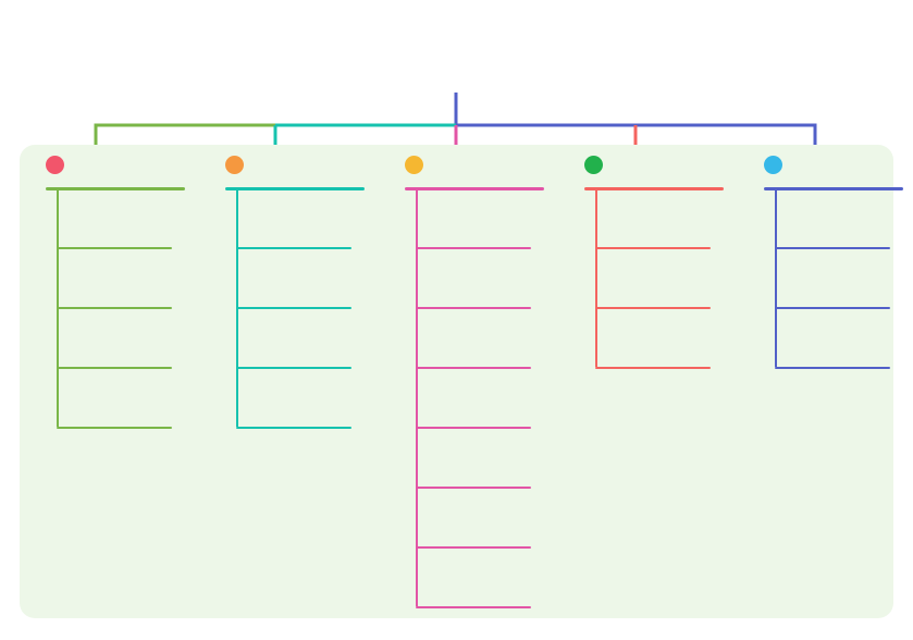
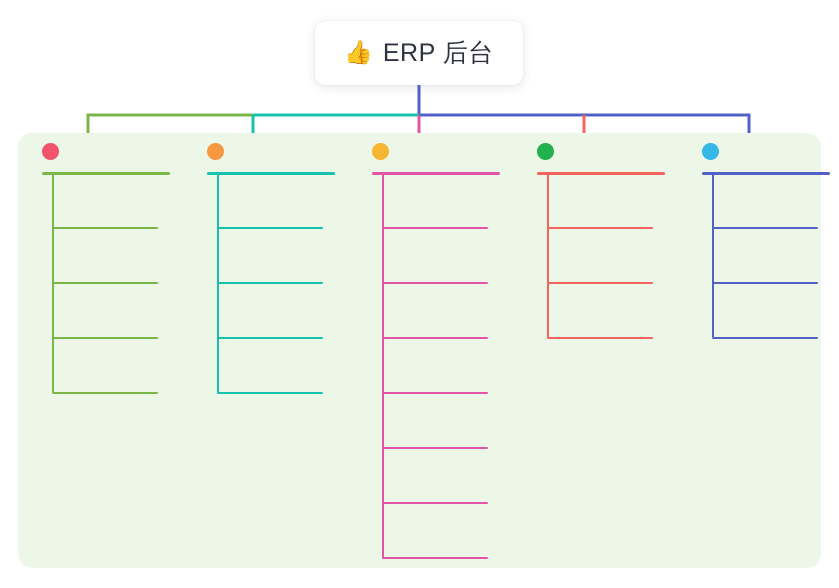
+ 👍
+ ERP 后台
